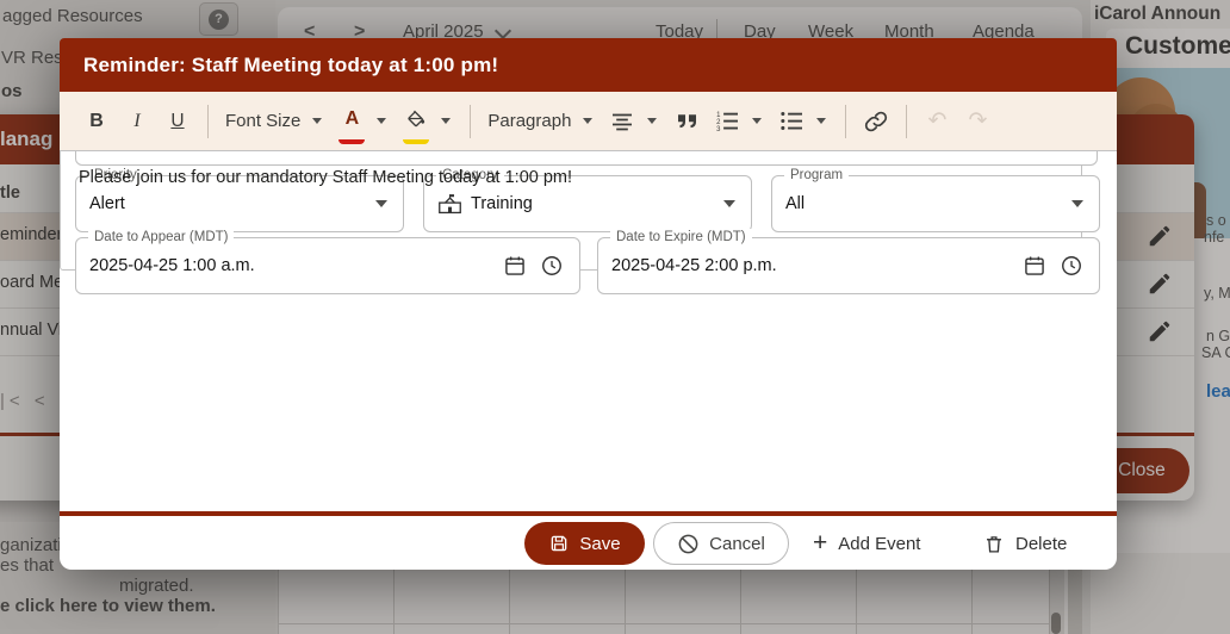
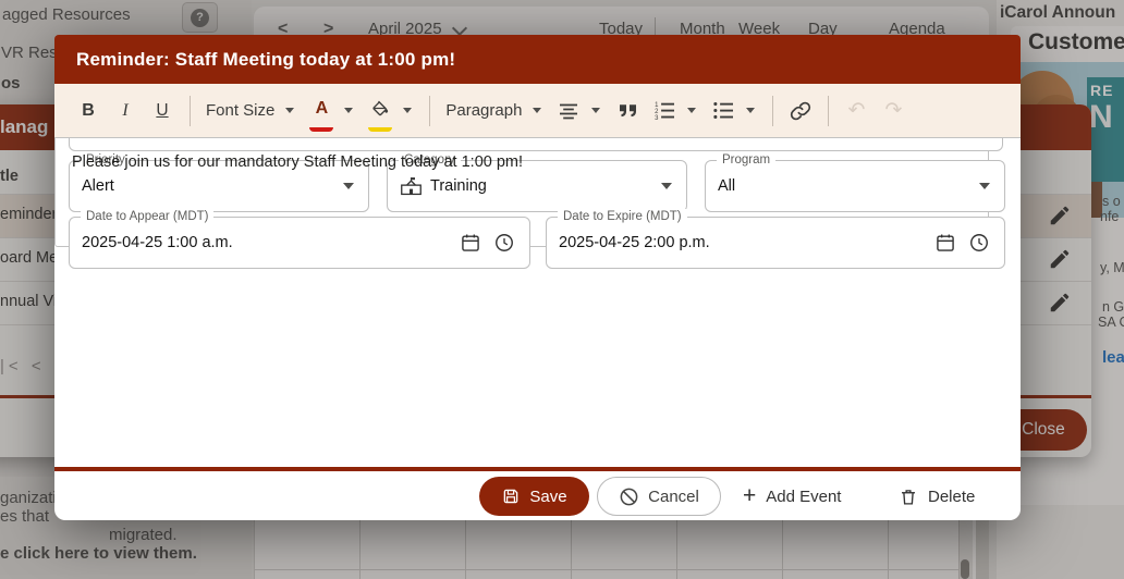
  agged Resources
  ?
  VR Res
  os
  <
  >
  April 2025
  Today
- Day
+ Month
  Week
- Month
+ Day
  Agenda
  iCarol Announ
  Custome
+ RE
+ N
  s o
  nfe
  y, M
  n G
  lea
  lanag
  tle
  eminde
  oard M
  nnual V
  |< <
  Close
  ganizat
  es that
  migrated.
  e click here to view them.
  Reminder: Staff Meeting today at 1:00 pm!
  Priority
  Alert
  Category
  Training
  Program
  All
  Date to Appear (MDT)
  2025-04-25 1:00 a.m.
  Date to Expire (MDT)
  2025-04-25 2:00 p.m.
  B
  I
  U
  Font Size
  A
  Paragraph
  ↶
  ↷
  Please join us for our mandatory Staff Meeting today at 1:00 pm!
  Save
  Cancel
  +
  Add Event
  Delete
